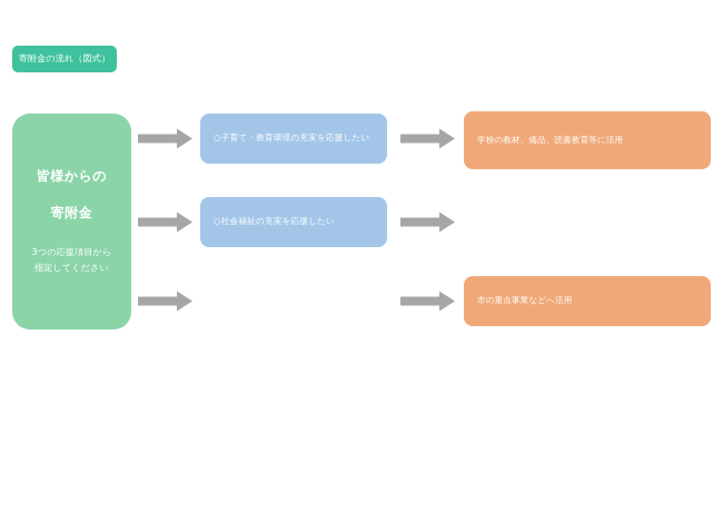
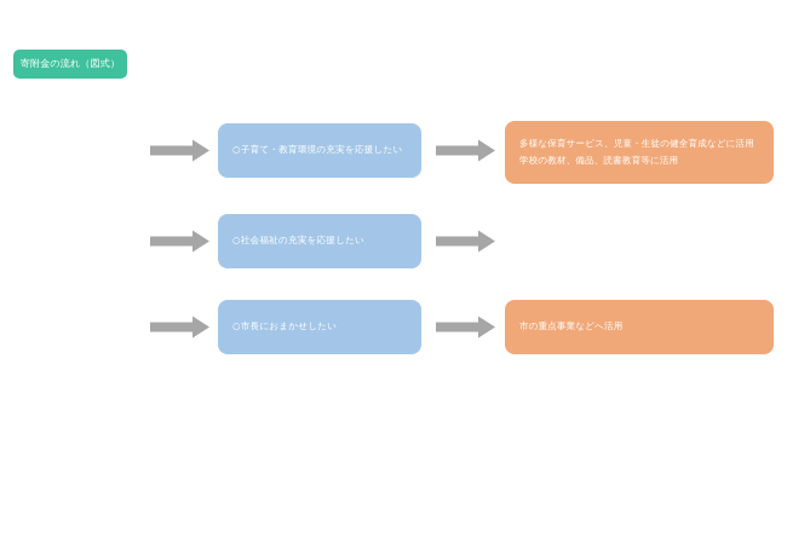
  寄附金の流れ（図式）
- 皆様からの
- 寄附金
- 3つの応援項目から
- 指定してください
  ○子育て・教育環境の充実を応援したい
  ○社会福祉の充実を応援したい
+ ○市長におまかせしたい
+ 多様な保育サービス、児童・生徒の健全育成などに活用
  学校の教材、備品、読書教育等に活用
  市の重点事業などへ活用
